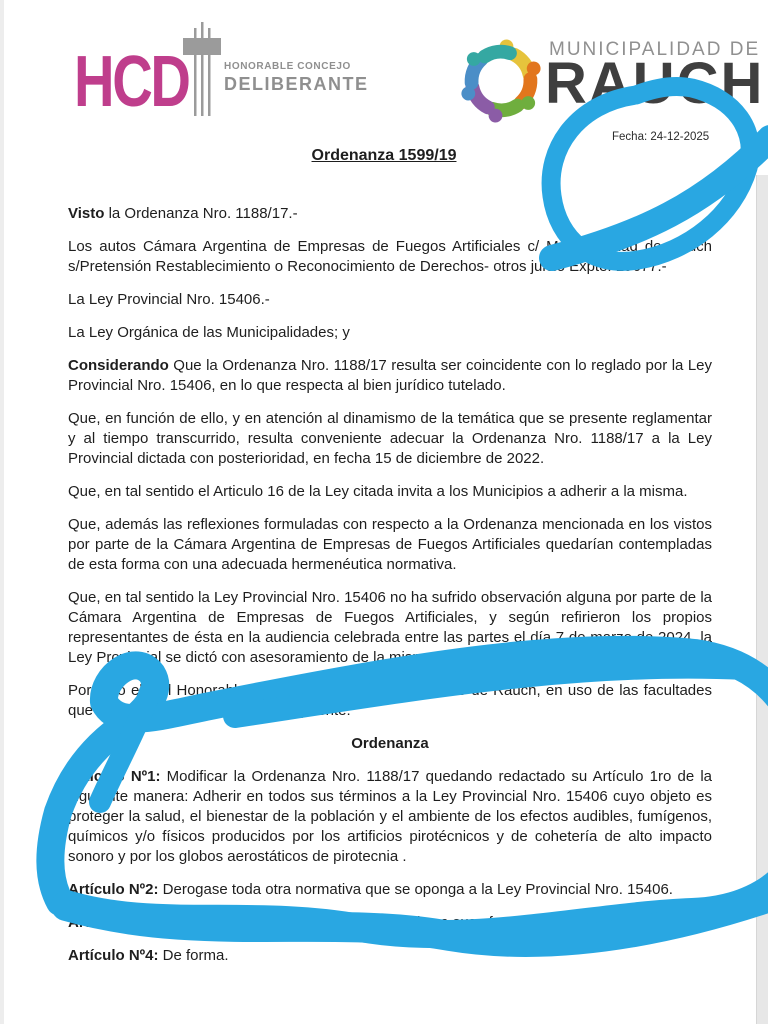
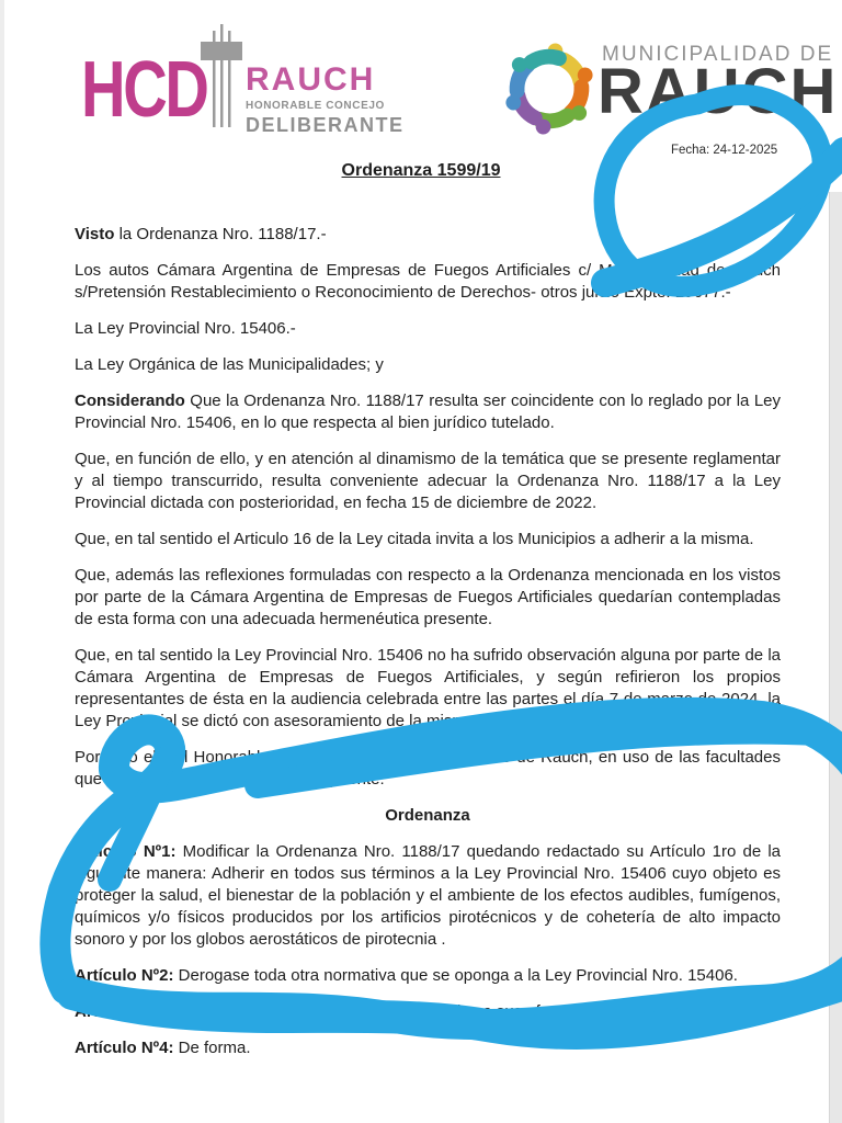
  HCD
+ RAUCH
  HONORABLE CONCEJO
  DELIBERANTE
  MUNICIPALIDAD DE
  Fecha: 24-12-2025
  Ordenanza 1599/19
  Visto la Ordenanza Nro. 1188/17.-
  Los autos Cámara Argentina de Empresas de Fuegos Artificiales c/d dch s/Pretensión Restablecimiento o Reconocimiento de Derechos- otros ju Exp.-
  La Ley Provincial Nro. 15406.-
  La Ley Orgánica de las Municipalidades; y
  Considerando Que la Ordenanza Nro. 1188/17 resulta ser coincidente con lo reglado por la Ley Provincial Nro. 15406, en lo que respecta al bien jurídico tutelado.
  Que, en función de ello, y en atención al dinamismo de la temática que se presente reglamentar y al tiempo transcurrido, resulta conveniente adecuar la Ordenanza Nro. 1188/17 a la Ley Provincial dictada con posterioridad, en fecha 15 de diciembre de 2022.
  Que, en tal sentido el Articulo 16 de la Ley citada invita a los Municipios a adherir a la misma.
- Que, además las reflexiones formuladas con respecto a la Ordenanza mencionada en los vistos por parte de la Cámara Argentina de Empresas de Fuegos Artificiales quedarían contempladas de esta forma con una adecuada hermenéutica normativa.
+ Que, además las reflexiones formuladas con respecto a la Ordenanza mencionada en los vistos por parte de la Cámara Argentina de Empresas de Fuegos Artificiales quedarían contempladas de esta forma con una adecuada hermenéutica presente.
  Que, en tal sentido la Ley Provincial Nro. 15406 no ha sufrido observación alguna por parte de la Cámara Argentina de Empresas de Fuegos Artificiales, y según refirieron los propios representantes de ésta en la audiencia celebrada entre las partes el día 724, la Ley Prl se dictó con asesoramiento de la m
  Ordenanza
  íc Nº1: Modificar la Ordenanza Nro. 1188/17 quedando redactado su Artículo 1ro de la gte manera: Adherir en todos sus términos a la Ley Provincial Nro. 15406 cuyo objeto es proteger la salud, el bienestar de la población y el ambiente de los efectos audibles, fumígenos, químicos y/o físicos producidos por los artificios pirotécnicos y de cohetería de alto impacto sonoro y por los globos aerostáticos de pirotecnia .
  Artículo Nº2: Derogase toda otra normativa que se oponga a la Ley Provincial Nro. 15406.
  Artículo Nº4: De forma.
